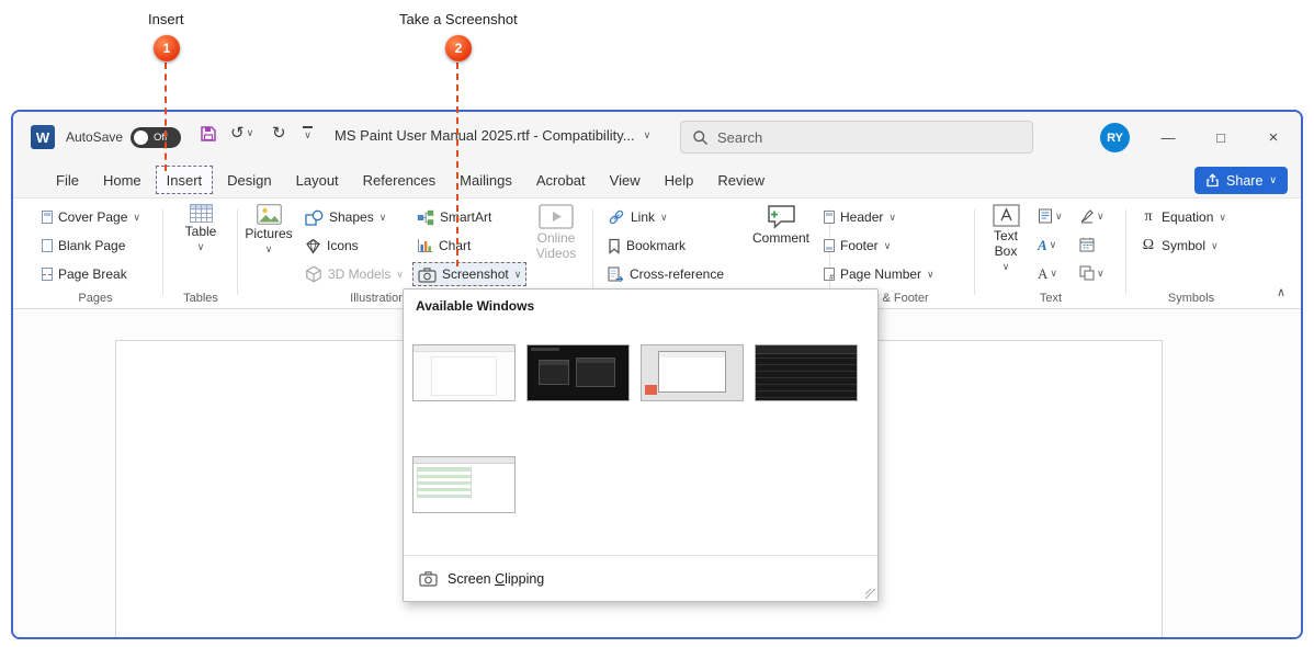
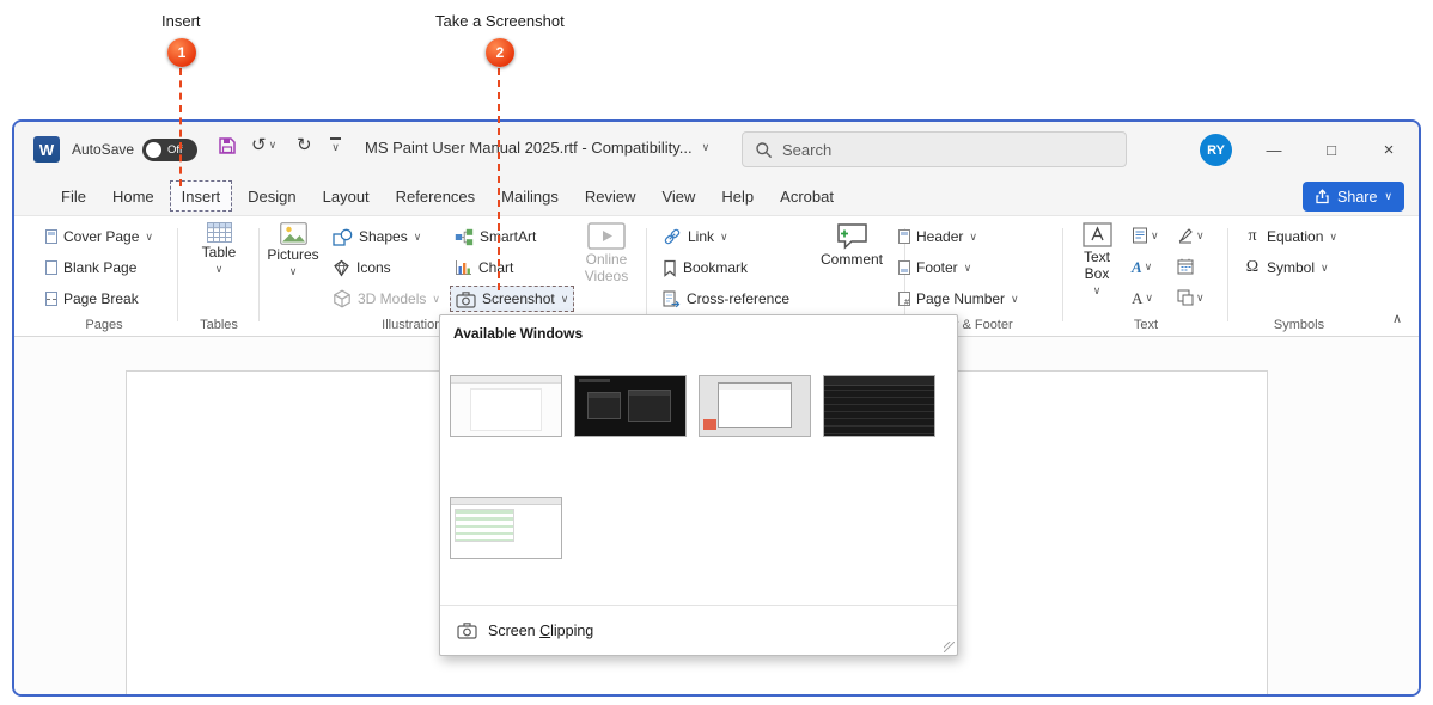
  W
  AutoSave
  Off
  ↺
  ∨
  ↻
  ∨
  MS Paint User Manual 2025.rtf - Compatibility...
  ∨
  Search
  RY
  —
  □
  ×
  File
  Home
  Insert
  Design
  Layout
  References
  Mailings
- Acrobat
+ Review
  View
  Help
- Review
+ Acrobat
  Share
  ∨
  Cover Page
  ∨
  Blank Page
  Page Break
  Pages
  Table
  ∨
  Tables
  Pictures
  ∨
  Shapes
  ∨
  Icons
  3D Models
  ∨
  SmartArt
  Chart
  Screenshot
  ∨
  Illustratio
  Online Videos
  Link
  ∨
  Bookmark
  Cross-reference
  Comment
  Header
  ∨
  Footer
  ∨
  Page Number
  ∨
  Text Box
  ∨
  ∨
  ∨
  A
  ∨
  A
  ∨
  ∨
  Text
  π
  Equation
  ∨
  Ω
  Symbol
  ∨
  Symbols
  ∧
  Available Windows
  Screen Clipping
  Insert
  1
  Take a Screenshot
  2
